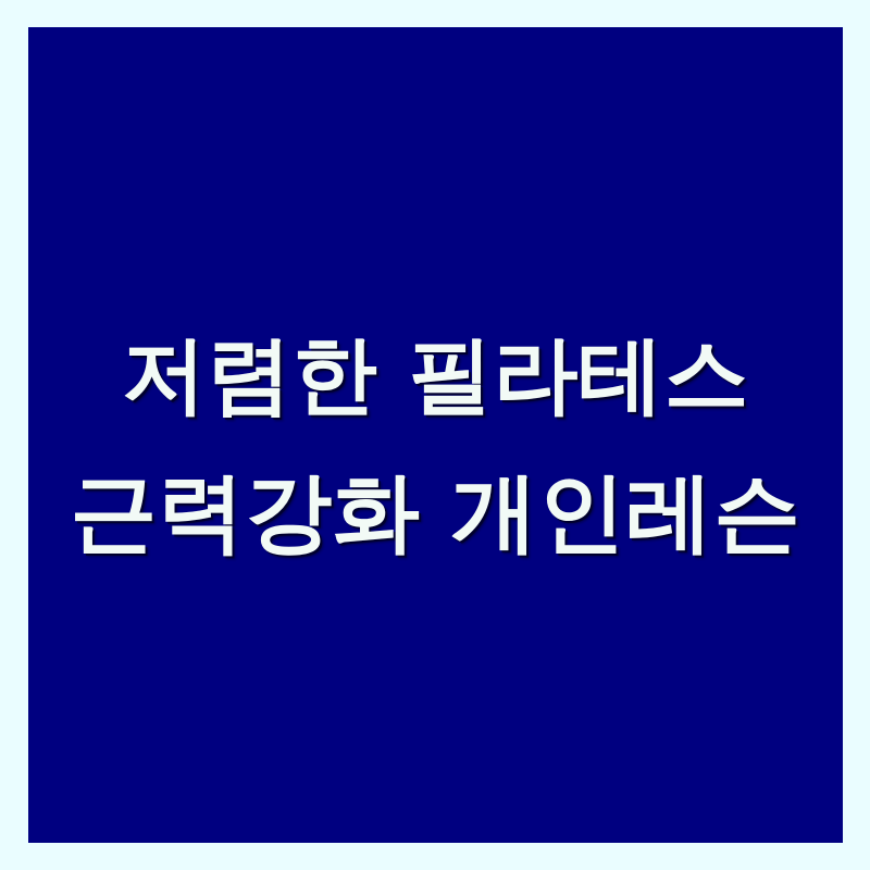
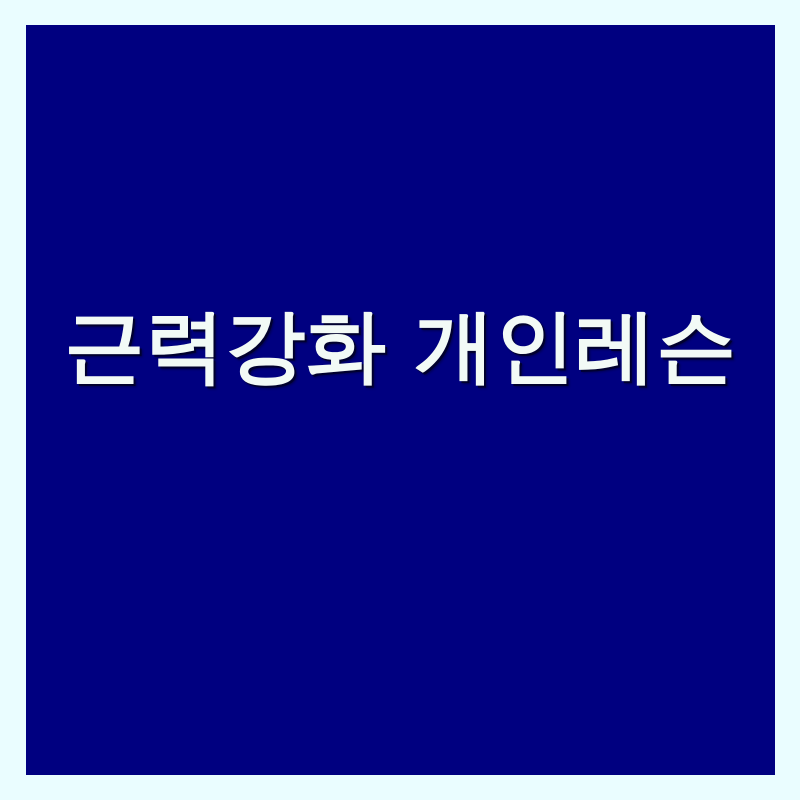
- 저렴한 필라테스
  근력강화 개인레슨
